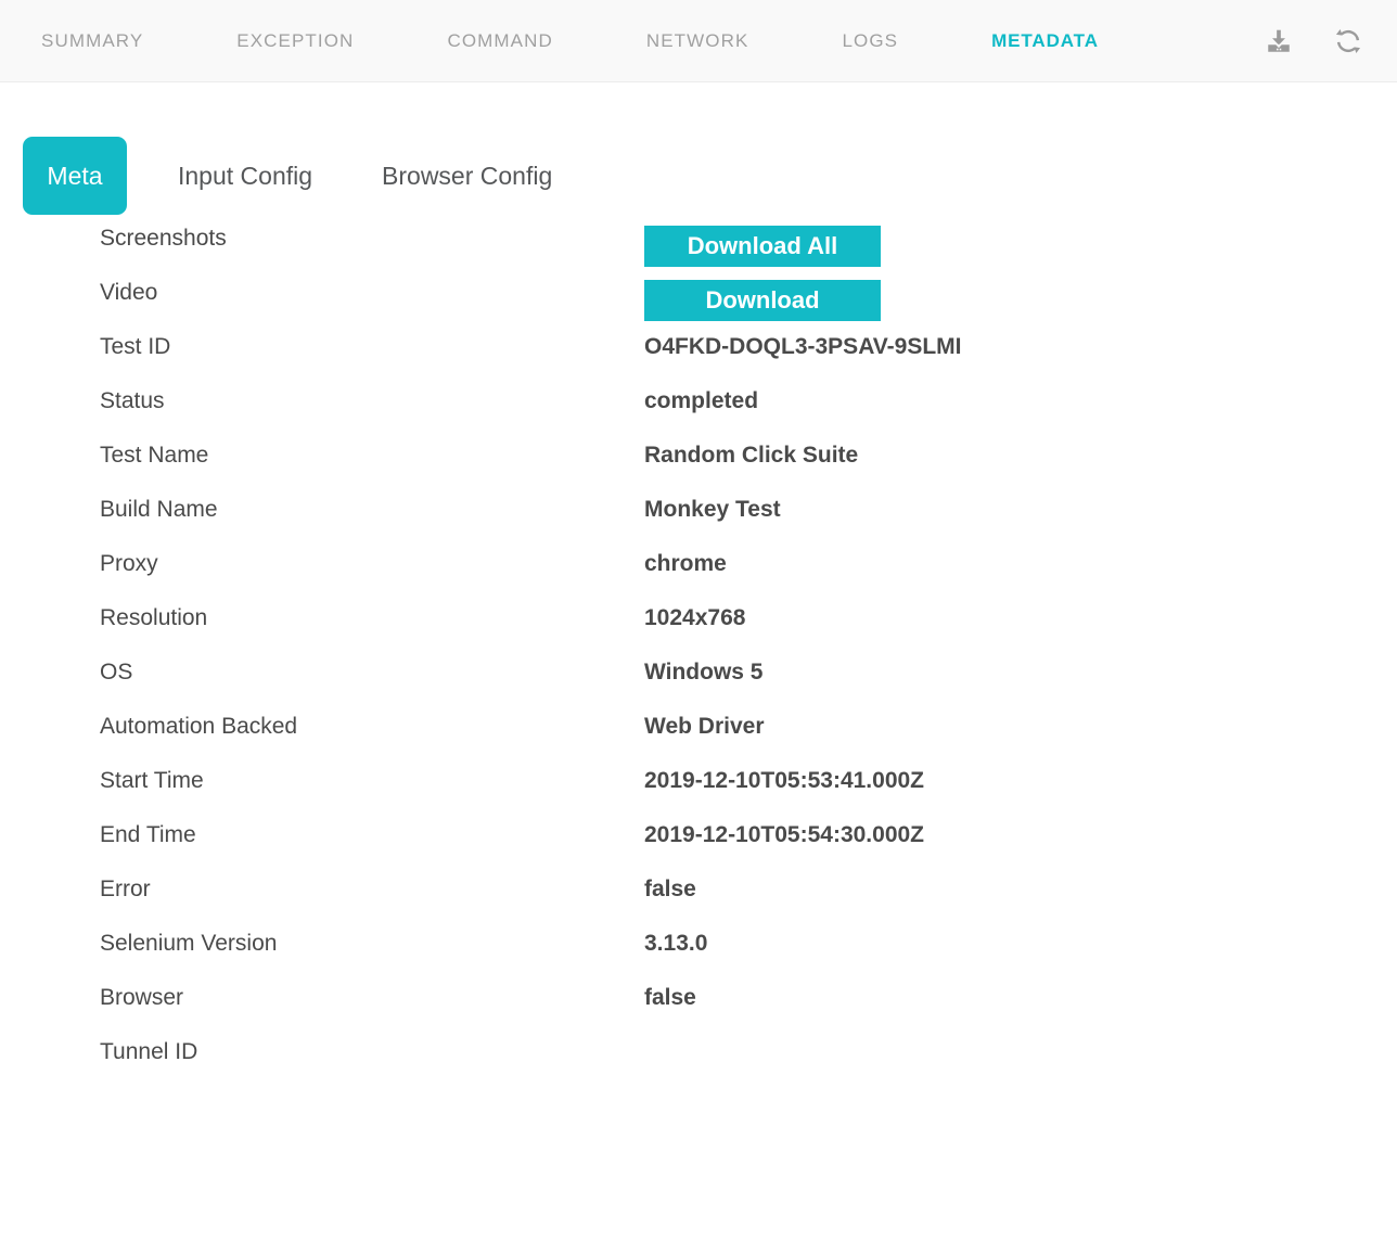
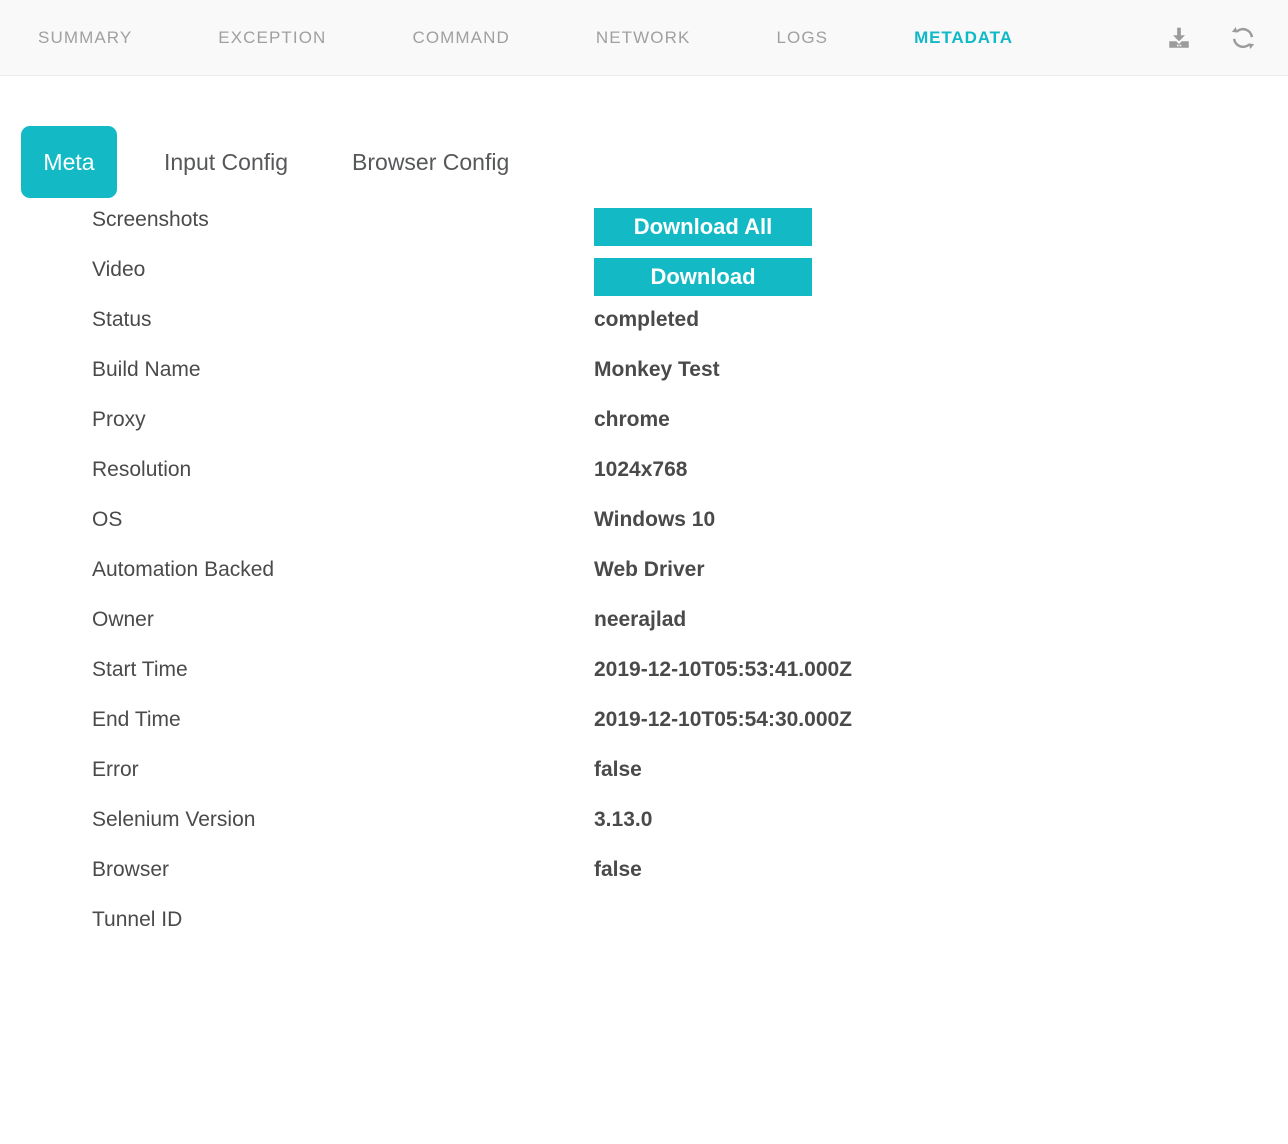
  SUMMARY
  EXCEPTION
  COMMAND
  NETWORK
  LOGS
  METADATA
  Meta
  Input Config
  Browser Config
  Screenshots
  Download All
  Video
  Download
- Test ID
- O4FKD-DOQL3-3PSAV-9SLMI
  Status
  completed
- Test Name
- Random Click Suite
  Build Name
  Monkey Test
  Proxy
  chrome
  Resolution
  1024x768
  OS
- Windows 5
+ Windows 10
  Automation Backed
  Web Driver
+ Owner
+ neerajlad
  Start Time
  2019-12-10T05:53:41.000Z
  End Time
  2019-12-10T05:54:30.000Z
  Error
  false
  Selenium Version
  3.13.0
  Browser
  false
  Tunnel ID
